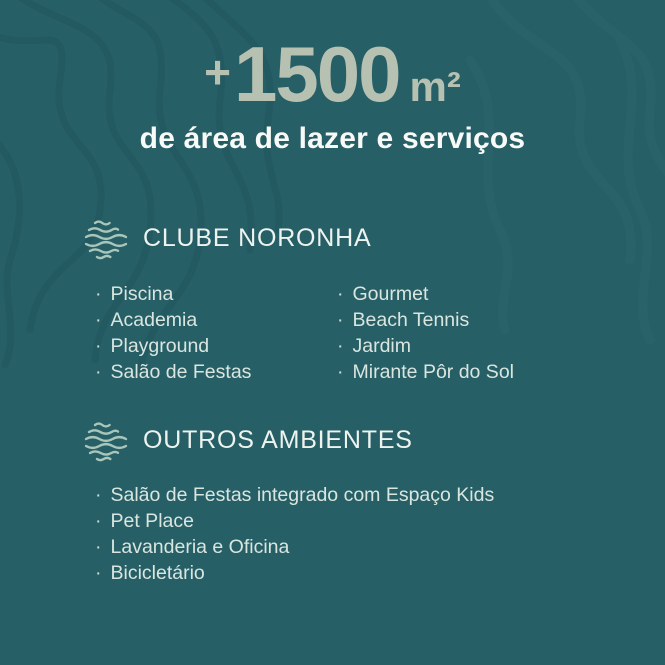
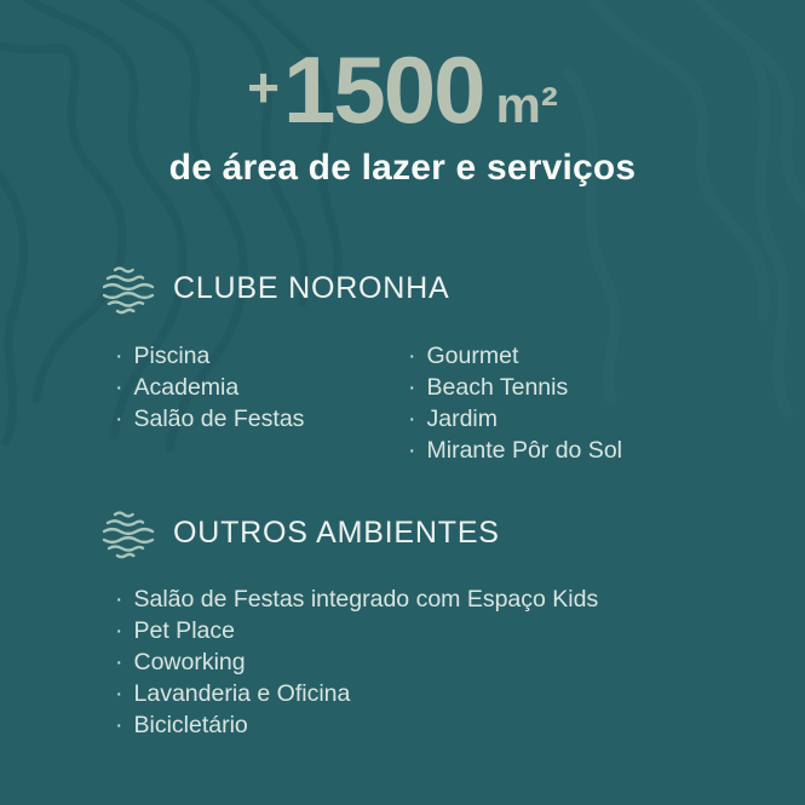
  +
  1500
  m²
  de área de lazer e serviços
  CLUBE NORONHA
  · Piscina
  · Academia
- · Playground
  · Salão de Festas
  · Gourmet
  · Beach Tennis
  · Jardim
  · Mirante Pôr do Sol
  OUTROS AMBIENTES
  · Salão de Festas integrado com Espaço Kids
  · Pet Place
+ · Coworking
  · Lavanderia e Oficina
  · Bicicletário
